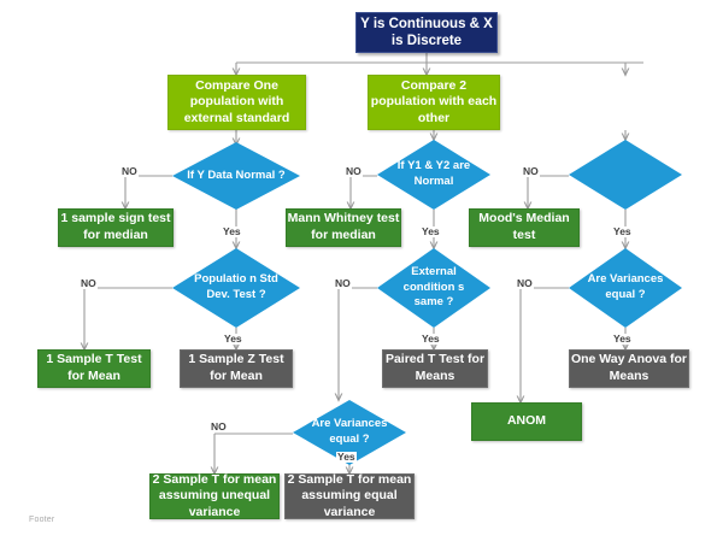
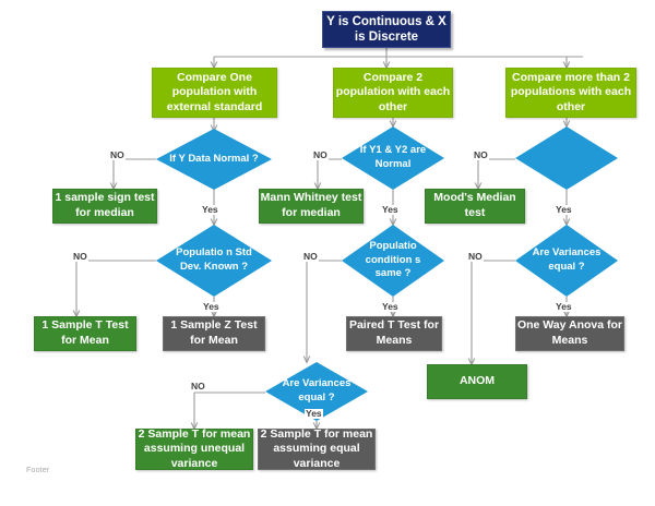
  Y is Continuous & X is Discrete
  Compare One population with external standard
  Compare 2 population with each other
+ Compare more than 2 populations with each other
  If Y Data Normal ?
  If Y1 & Y2 are Normal
  1 sample sign test for median
  Mann Whitney test for median
  Mood's Median test
- Populatio n Std Dev. Test ?
+ Populatio n Std Dev. Known ?
- External condition s same ?
+ Populatio condition s same ?
  Are Variances equal ?
  1 Sample T Test for Mean
  1 Sample Z Test for Mean
  Paired T Test for Means
  One Way Anova for Means
  Are Variances equal ?
  ANOM
  2 Sample T for mean assuming unequal variance
  2 Sample T for mean assuming equal variance
  NO
  NO
  NO
  Yes
  Yes
  Yes
  NO
  NO
  NO
  Yes
  Yes
  Yes
  NO
  Yes
